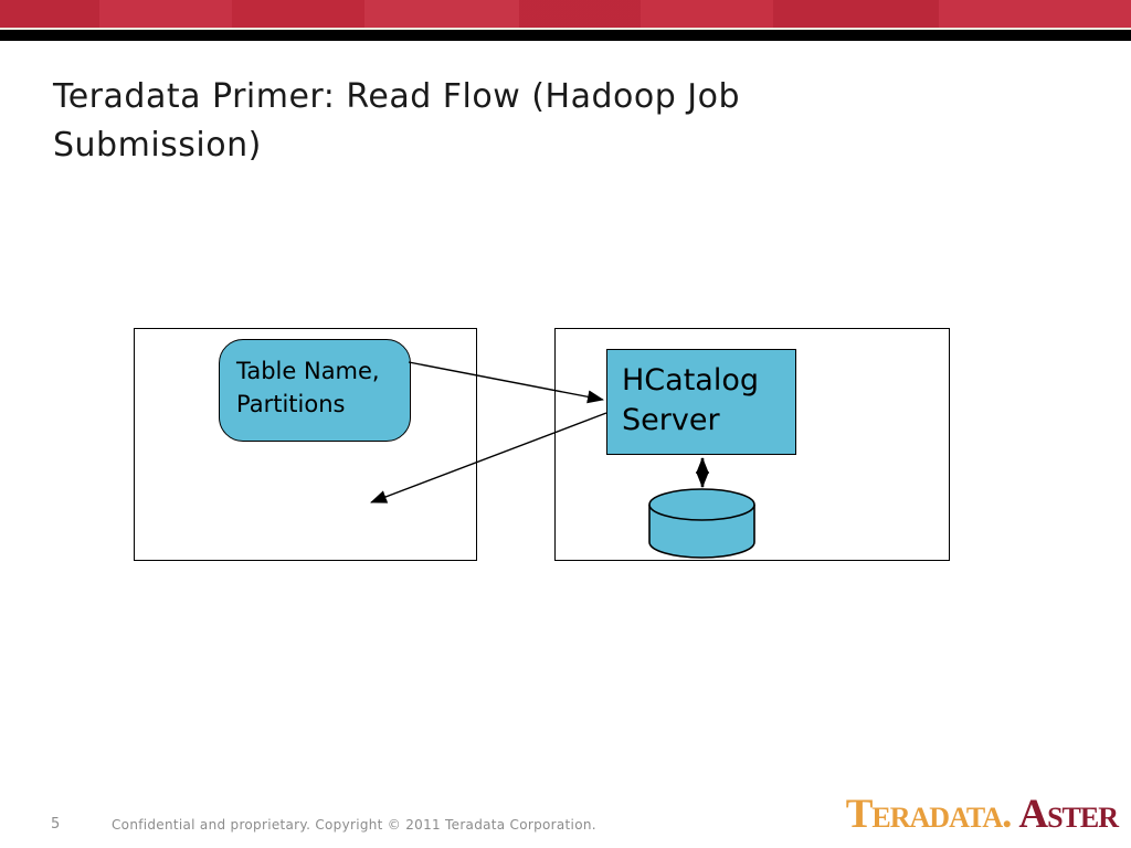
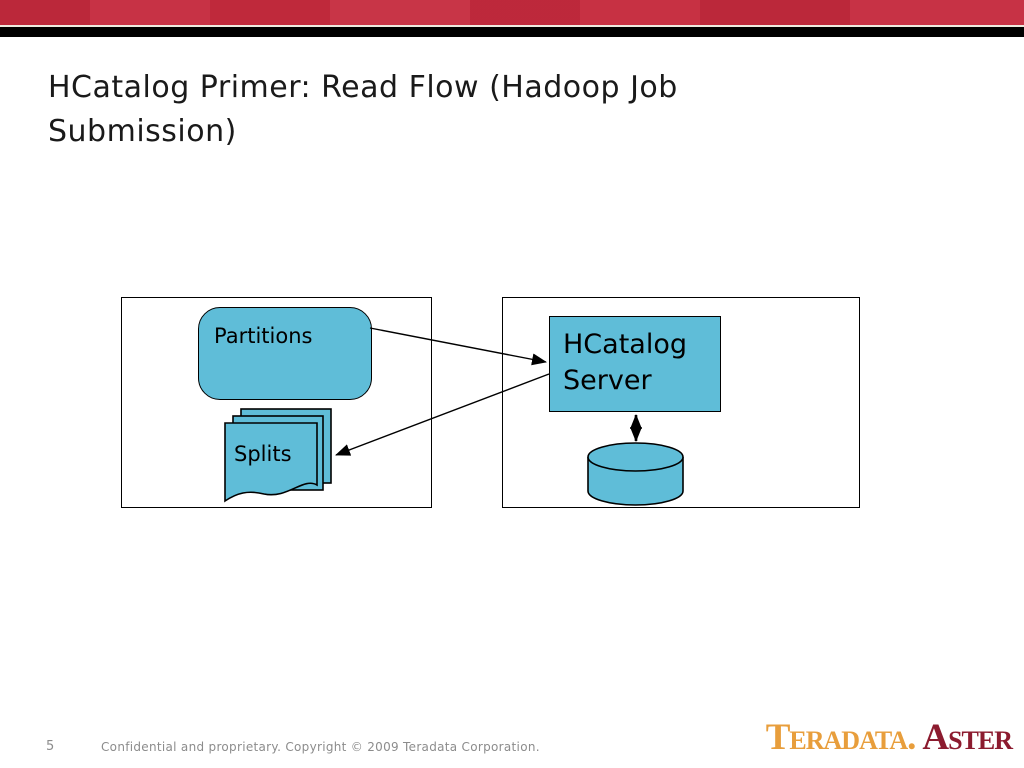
- Teradata Primer: Read Flow (Hadoop Job
+ HCatalog Primer: Read Flow (Hadoop Job
  Submission)
- Table Name,
  Partitions
  HCatalog Server
+ Splits
  5
- Confidential and proprietary. Copyright © 2011 Teradata Corporation.
+ Confidential and proprietary. Copyright © 2009 Teradata Corporation.
  Teradata. Aster
